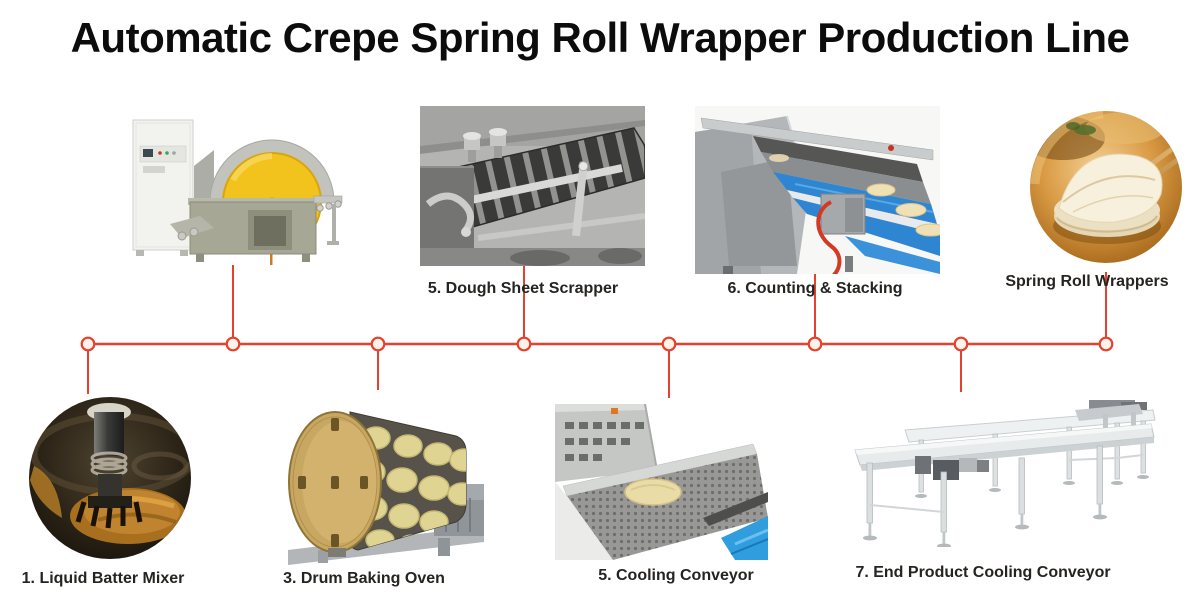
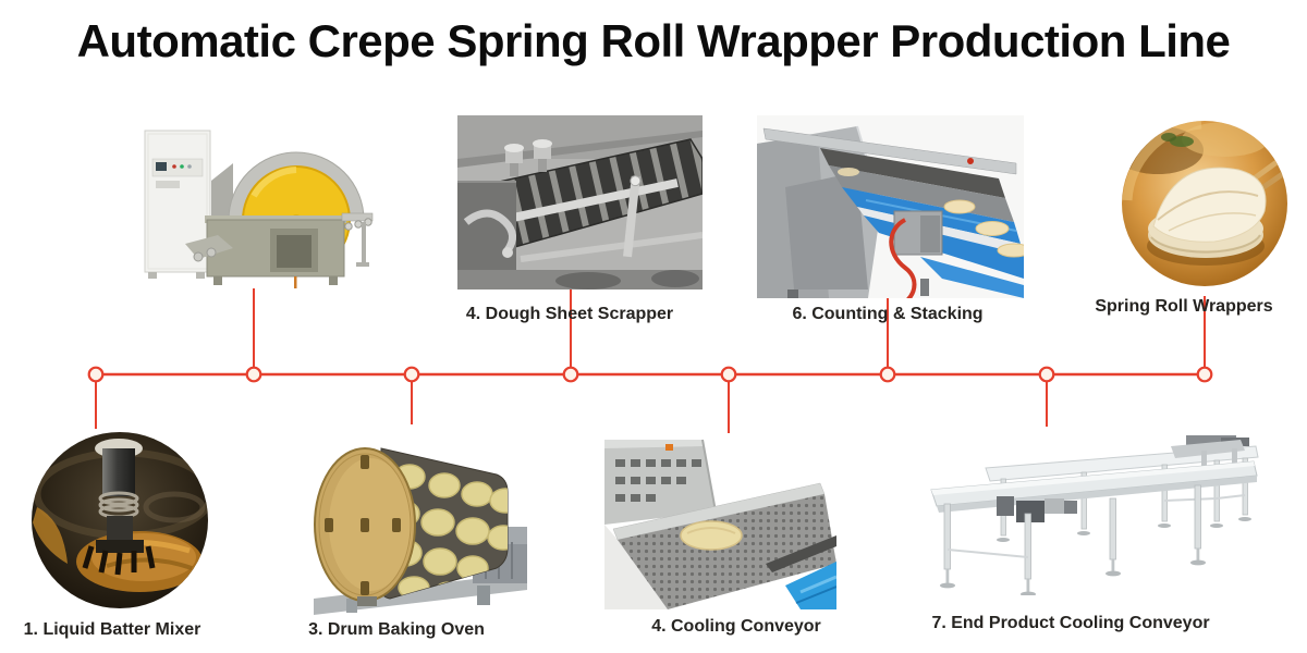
  Automatic Crepe Spring Roll Wrapper Production Line
  1. Liquid Batter Mixer
  3. Drum Baking Oven
- 5. Dough Sheet Scrapper
+ 4. Dough Sheet Scrapper
- 5. Cooling Conveyor
+ 4. Cooling Conveyor
  6. Counting & Stacking
  7. End Product Cooling Conveyor
  Spring Roll Wrappers
